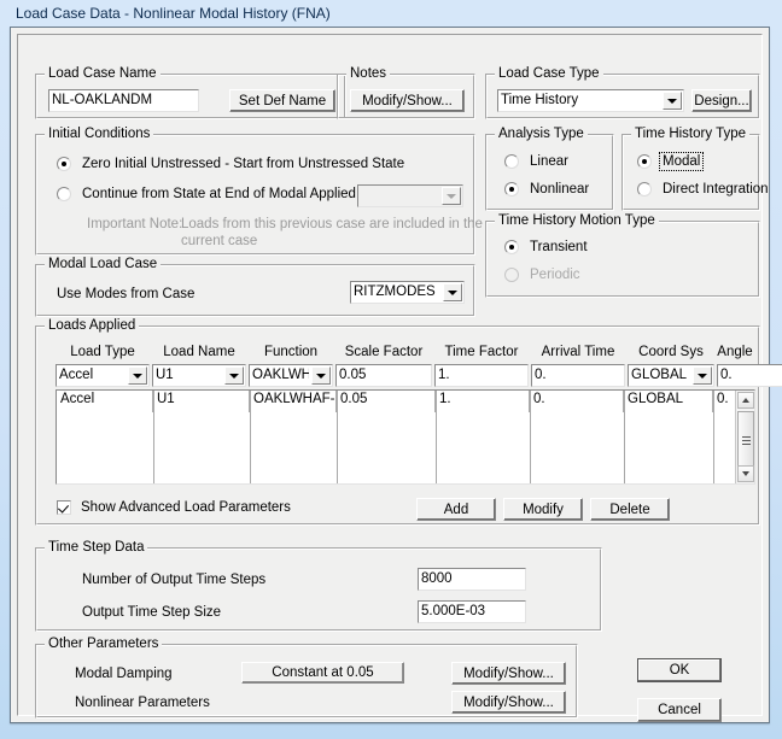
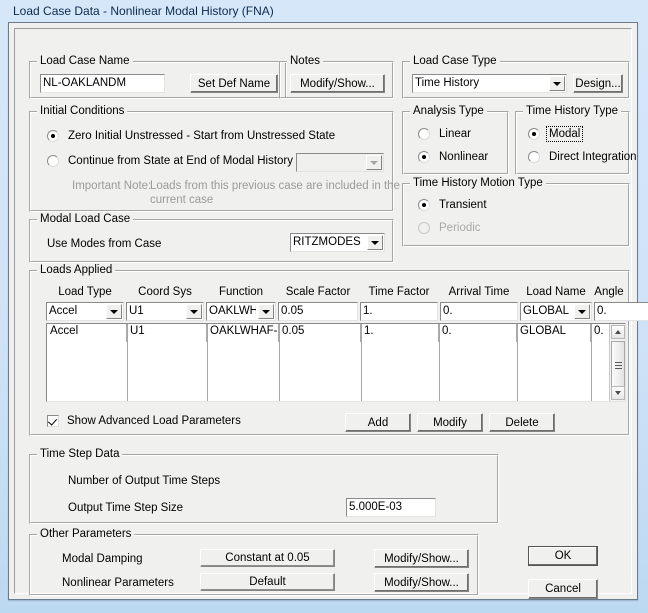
  Load Case Data - Nonlinear Modal History (FNA)
  Load Case Name
  NL-OAKLANDM
  Set Def Name
  Notes
  Modify/Show...
  Load Case Type
  Time History
  Design...
  Initial Conditions
  Zero Initial Unstressed - Start from Unstressed State
- Continue from State at End of Modal Applied
+ Continue from State at End of Modal History
  Important Note:
  Loads from this previous case are included in the
  current case
  Analysis Type
  Linear
  Nonlinear
  Time History Type
  Modal
  Direct Integration
  Time History Motion Type
  Transient
  Periodic
  Modal Load Case
  Use Modes from Case
  RITZMODES
  Loads Applied
  Load Type
- Load Name
+ Coord Sys
  Function
  Scale Factor
  Time Factor
  Arrival Time
- Coord Sys
+ Load Name
  Angle
  Accel
  U1
  OAKLWH
  0.05
  1.
  0.
  GLOBAL
  0.
  Accel
  U1
  OAKLWHAF-
  0.05
  1.
  0.
  GLOBAL
  0.
  Show Advanced Load Parameters
  Add
  Modify
  Delete
  Time Step Data
  Number of Output Time Steps
- 8000
  Output Time Step Size
  5.000E-03
  Other Parameters
  Modal Damping
  Constant at 0.05
  Modify/Show...
  Nonlinear Parameters
+ Default
  Modify/Show...
  OK
  Cancel
